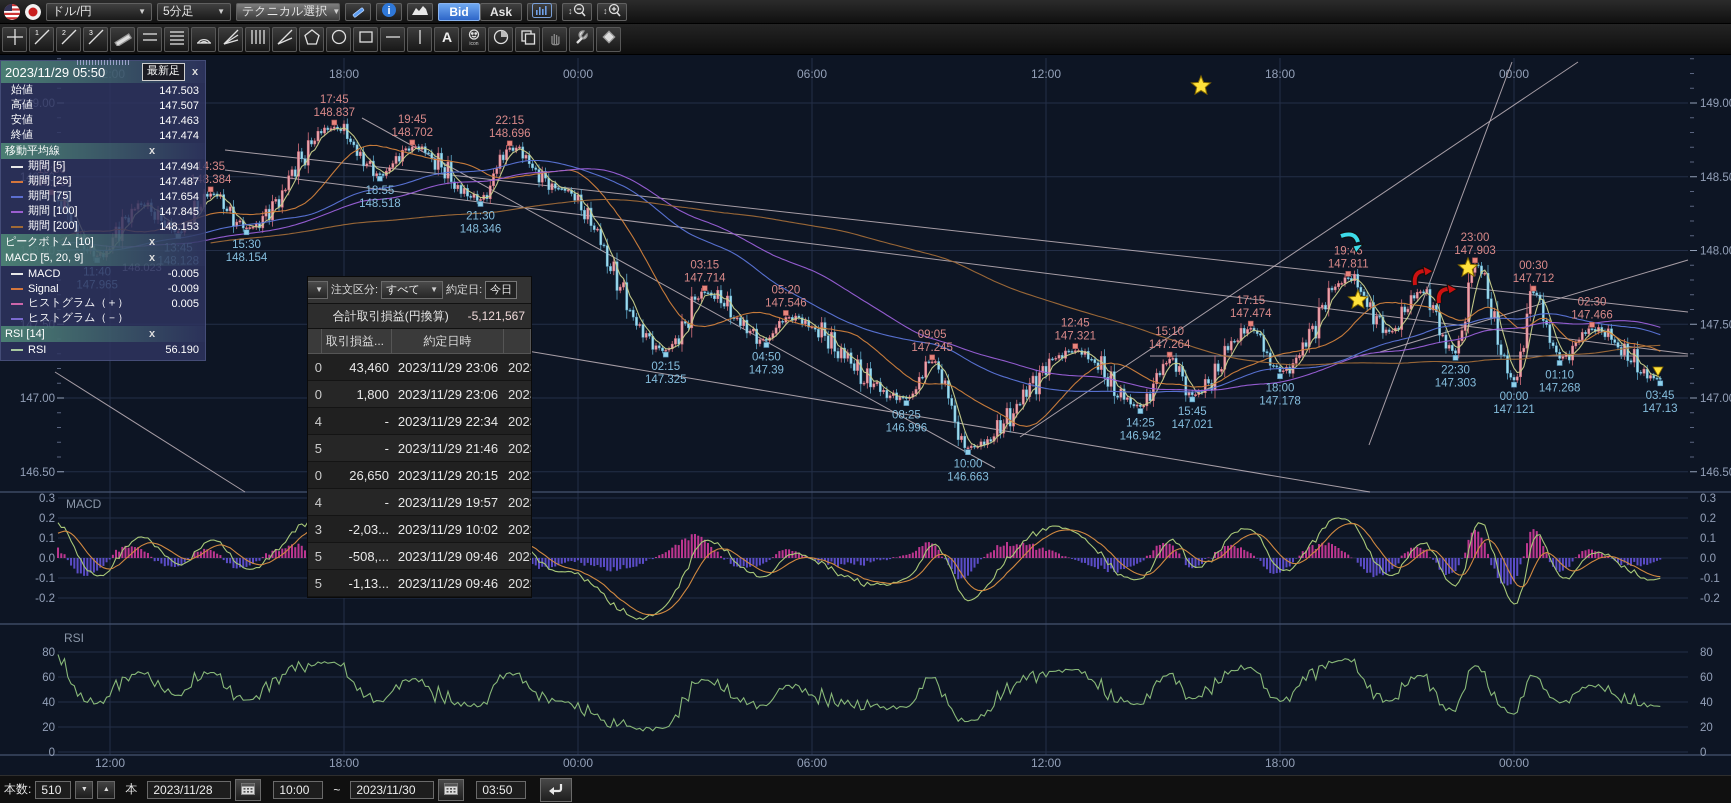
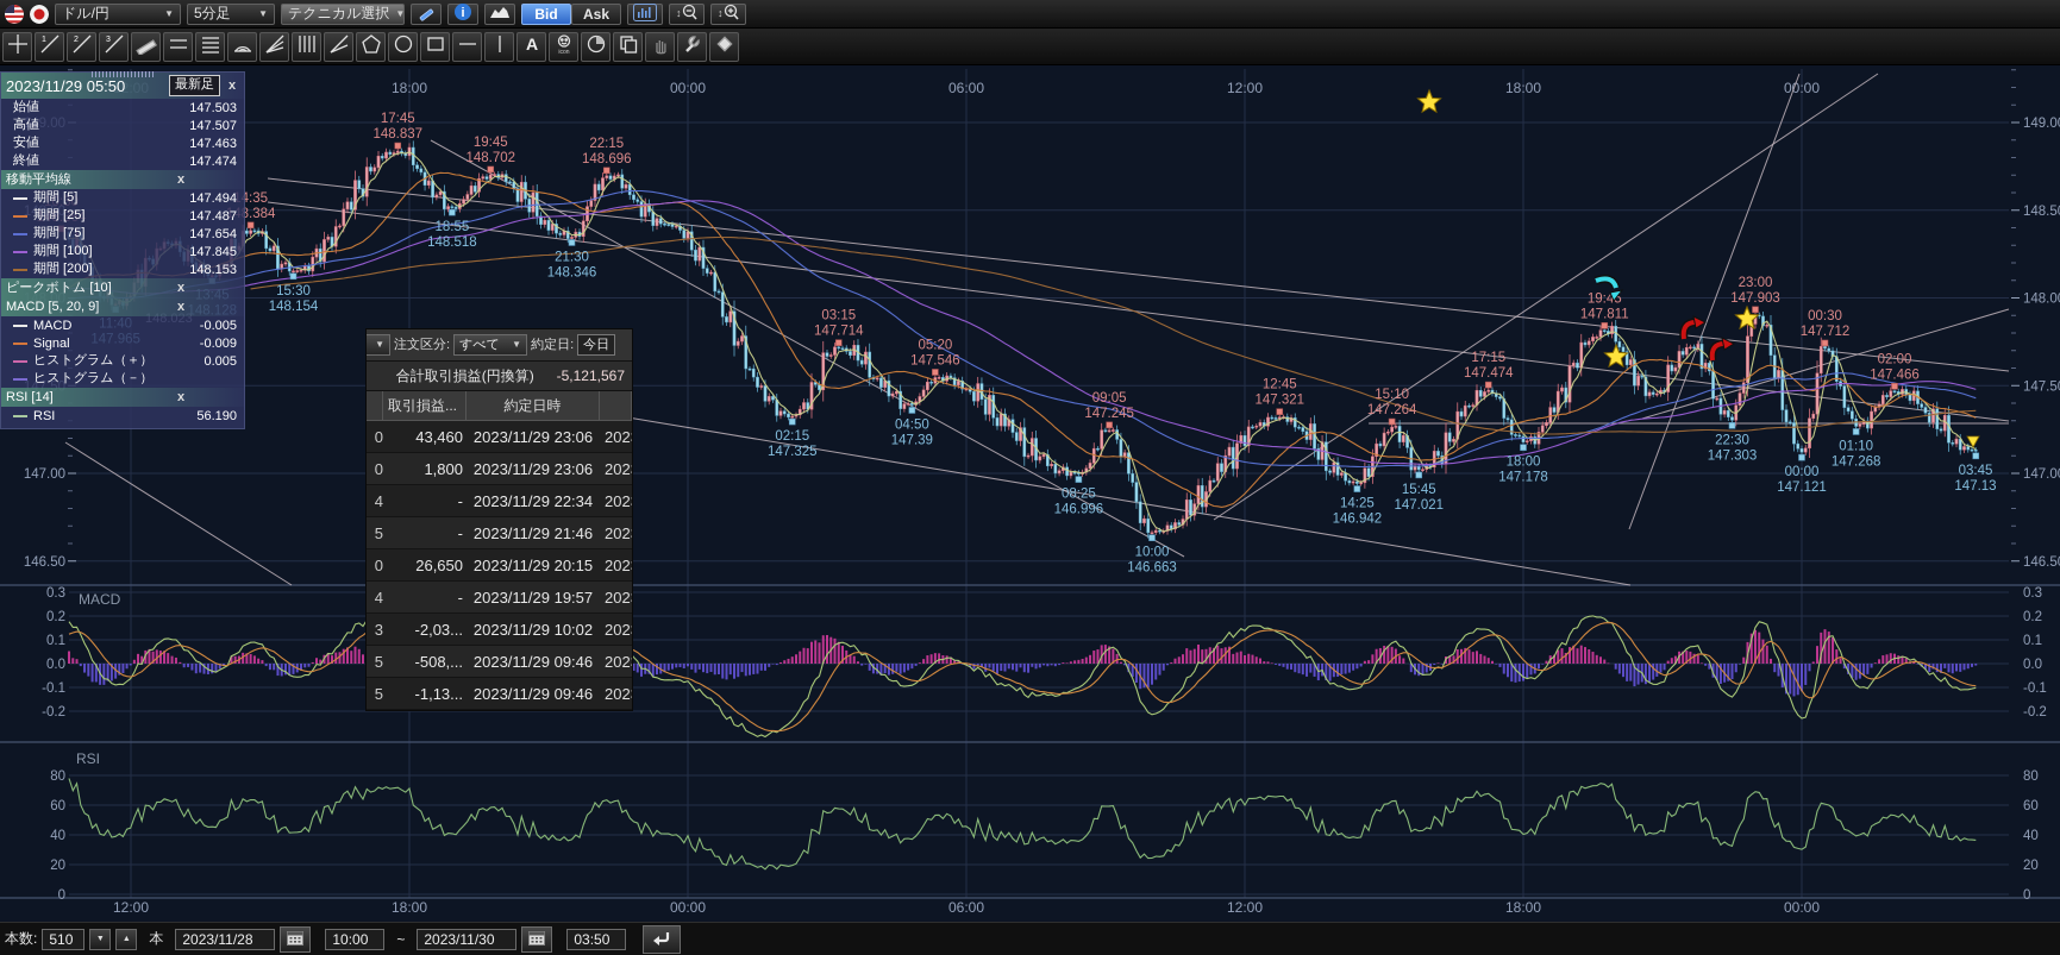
  ドル/円
  ▼
  5分足
  ▼
  テクニカル選択
  ▼
  i
  Bid
  Ask
  ↕
  ↕
  A
  12:00
  18:00
  18:00
  00:00
  00:00
  06:00
  06:00
  12:00
  12:00
  18:00
  18:00
  00:00
  00:00
  149.0
  149.00
  148.5
  148.50
  148.0
  147.5
  147.0
  147.00
  146.5
  146.50
  0.3
  0.3
  0.2
  0.2
  0.1
  0.1
  0.0
  0.0
  -0.1
  -0.1
  -0.2
  -0.2
  80
  80
  60
  60
  40
  40
  20
  20
  0
  0
  MACD
  RSI
  10:30
  148.364
  11:40
  147.965
  14:35
  148.384
  15:30
  148.154
  17:45
  148.837
  18:55
  148.518
  19:45
  148.702
  21:30
  148.346
  22:15
  148.696
  02:15
  147.325
  03:15
  147.714
  04:50
  147.39
  05:20
  147.546
  08:25
  146.996
  09:05
  147.245
  10:00
  146.663
  12:45
  147.321
  14:25
  146.942
  15:10
  147.264
  15:45
  147.021
  17:15
  147.474
  18:00
  147.178
  19:45
  147.811
  22:30
  147.303
  23:00
  147.903
  00:00
  147.121
  00:30
  147.712
  01:10
  147.268
- 02:30
+ 02:00
  147.466
  03:45
  147.13
  148.023
  2023/11/29 05:50
  最新足
  x
  始値
  147.503
  高値
  147.507
  安値
  147.463
  終値
  147.474
  移動平均線
  x
  期間 [5]
  147.494
  期間 [25]
  147.487
  期間 [75]
  147.654
  期間 [100]
  147.845
  期間 [200]
  148.153
  ピークボトム [10]
  x
  MACD [5, 20, 9]
  x
  MACD
  -0.005
  Signal
  -0.009
  ヒストグラム（＋）
  0.005
  ヒストグラム（－）
  RSI [14]
  x
  RSI
  56.190
  ▼
  注文区分:
  すべて
  ▼
  約定日:
  今日
  合計取引損益(円換算)
  -5,121,567
  取引損益...
  約定日時
  0
  43,460
  2023/11/29 23:06
  202
  0
  1,800
  2023/11/29 23:06
  202
  4
  -
  2023/11/29 22:34
  202
  5
  -
  2023/11/29 21:46
  202
  0
  26,650
  2023/11/29 20:15
  202
  4
  -
  2023/11/29 19:57
  202
  3
  -2,03...
  2023/11/29 10:02
  202
  5
  -508,...
  2023/11/29 09:46
  202
  5
  -1,13...
  2023/11/29 09:46
  202
  本数:
  510
  本
  2023/11/28
  10:00
  ~
  2023/11/30
  03:50
